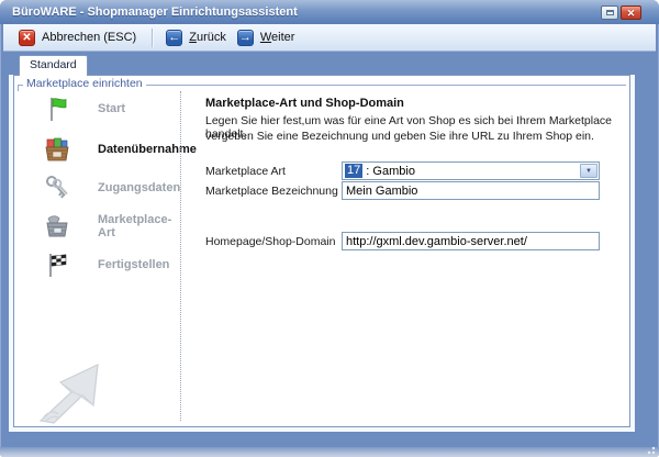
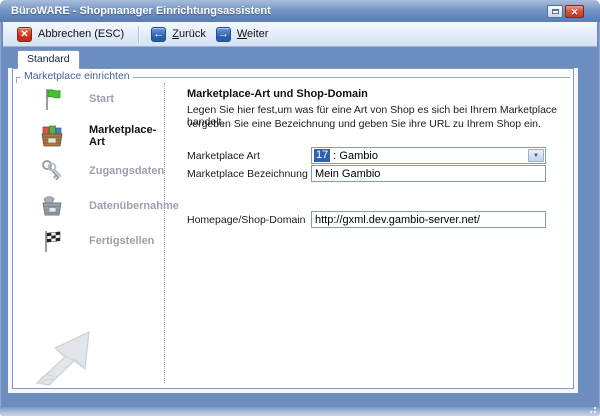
  BüroWARE - Shopmanager Einrichtungsassistent
  ✕
  ✕
  Abbrechen (ESC)
  ←
  Zurück
  →
  Weiter
  Standard
  Marketplace einrichten
  Start
- Datenübernahme
+ Marketplace-Art
  Zugangsdaten
- Marketplace-Art
+ Datenübernahme
  Fertigstellen
  Marketplace-Art und Shop-Domain
  Legen Sie hier fest,um was für eine Art von Shop es sich bei Ihrem Marketplace handelt,
  vergeben Sie eine Bezeichnung und geben Sie ihre URL zu Ihrem Shop ein.
  Marketplace Art
  17
  : Gambio
  Marketplace Bezeichnung
  Mein Gambio
  Homepage/Shop-Domain
  http://gxml.dev.gambio-server.net/
